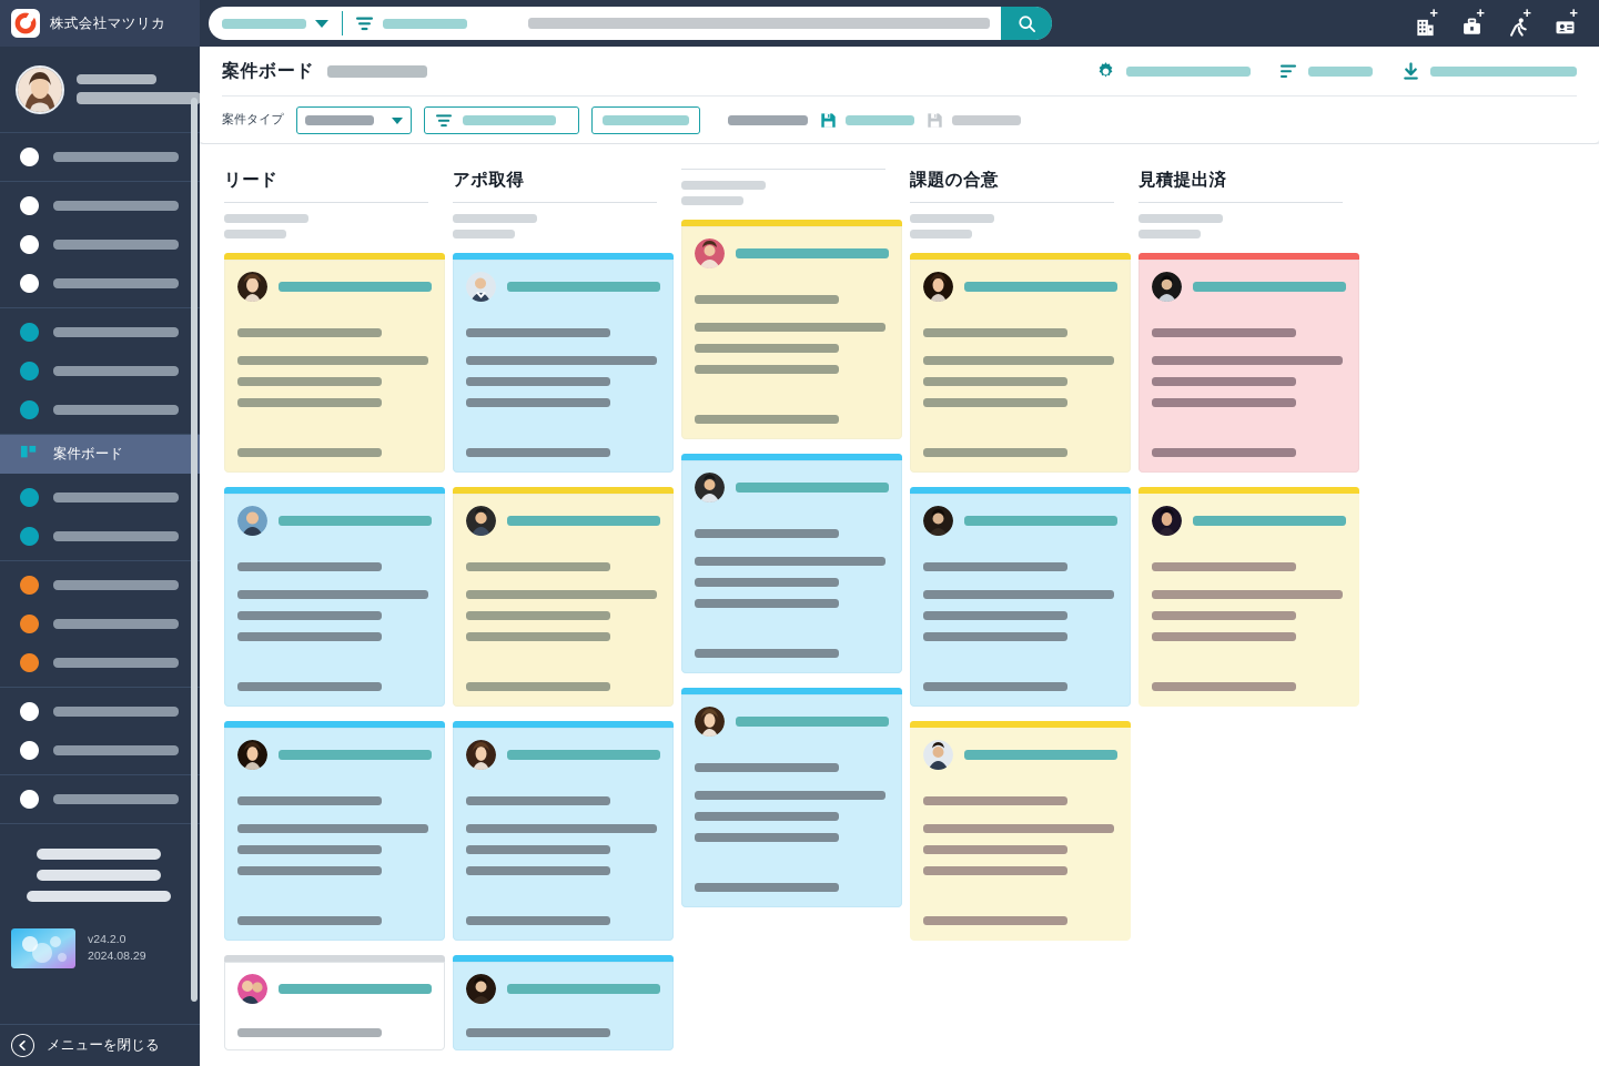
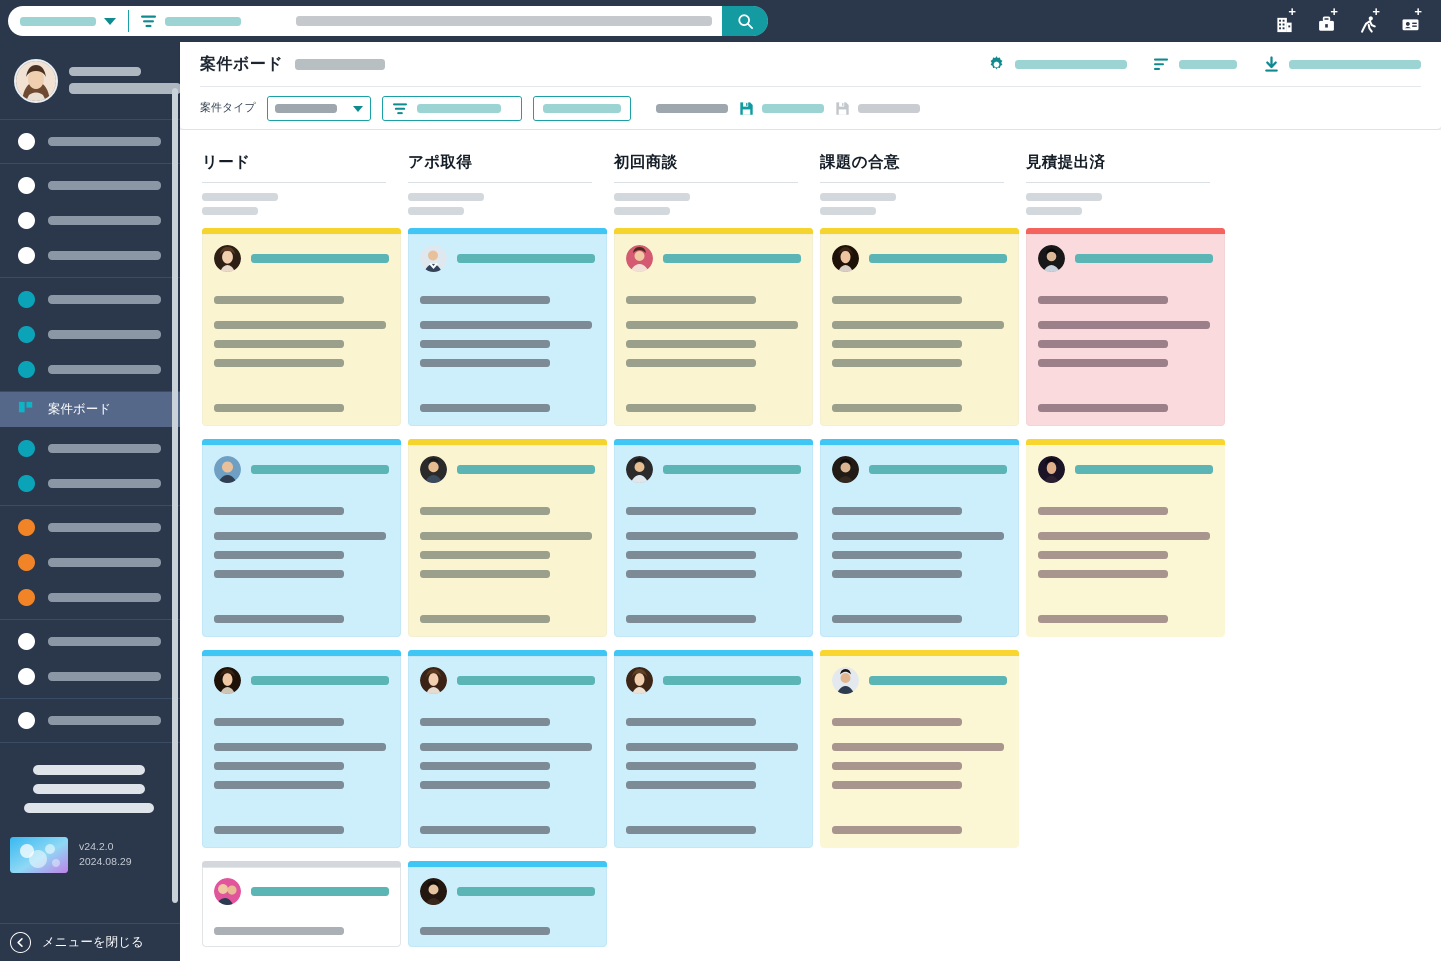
- 株式会社マツリカ
  +
  +
  +
  +
  案件ボード
  v24.2.0
  2024.08.29
  メニューを閉じる
  案件ボード
  案件タイプ
  リード
  アポ取得
+ 初回商談
  課題の合意
  見積提出済
